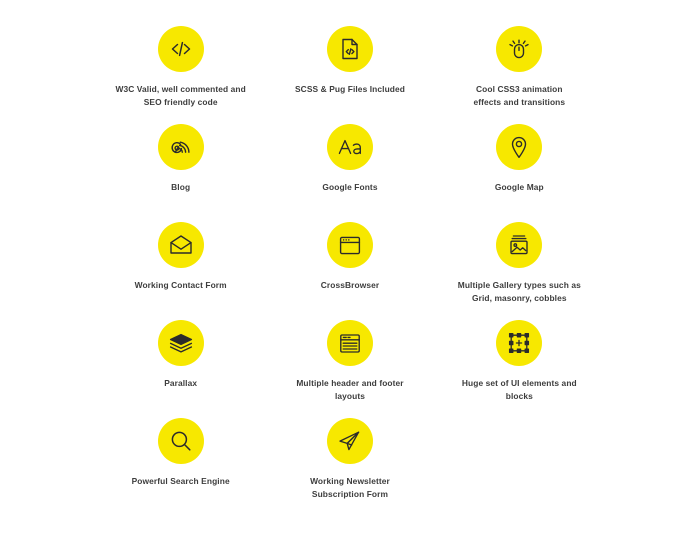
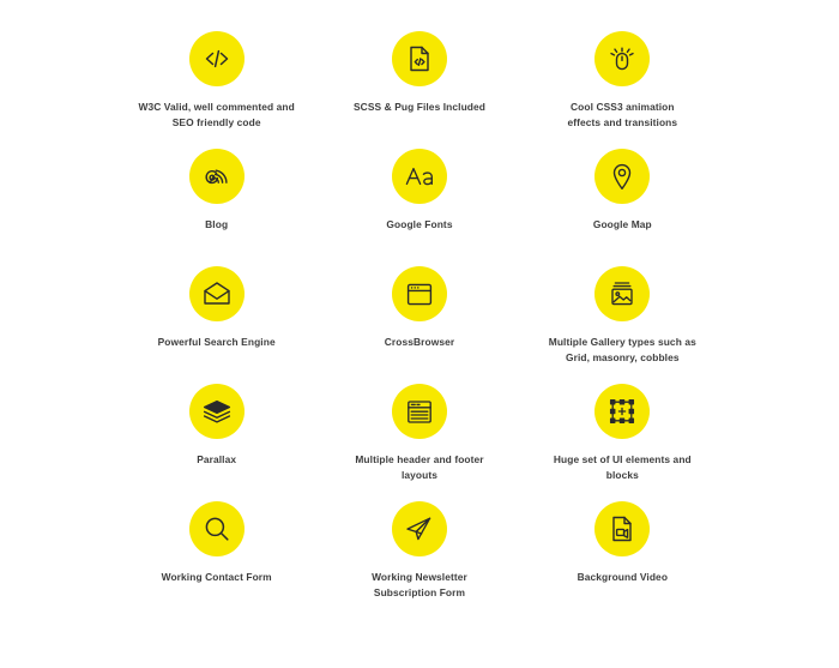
  W3C Valid, well commented and
  SEO friendly code
  SCSS & Pug Files Included
  Cool CSS3 animation
  effects and transitions
  Blog
  Google Fonts
  Google Map
- Working Contact Form
+ Powerful Search Engine
  CrossBrowser
  Multiple Gallery types such as
  Grid, masonry, cobbles
  Parallax
  Multiple header and footer
  layouts
  Huge set of UI elements and
  blocks
- Powerful Search Engine
+ Working Contact Form
  Working Newsletter
  Subscription Form
+ Background Video
